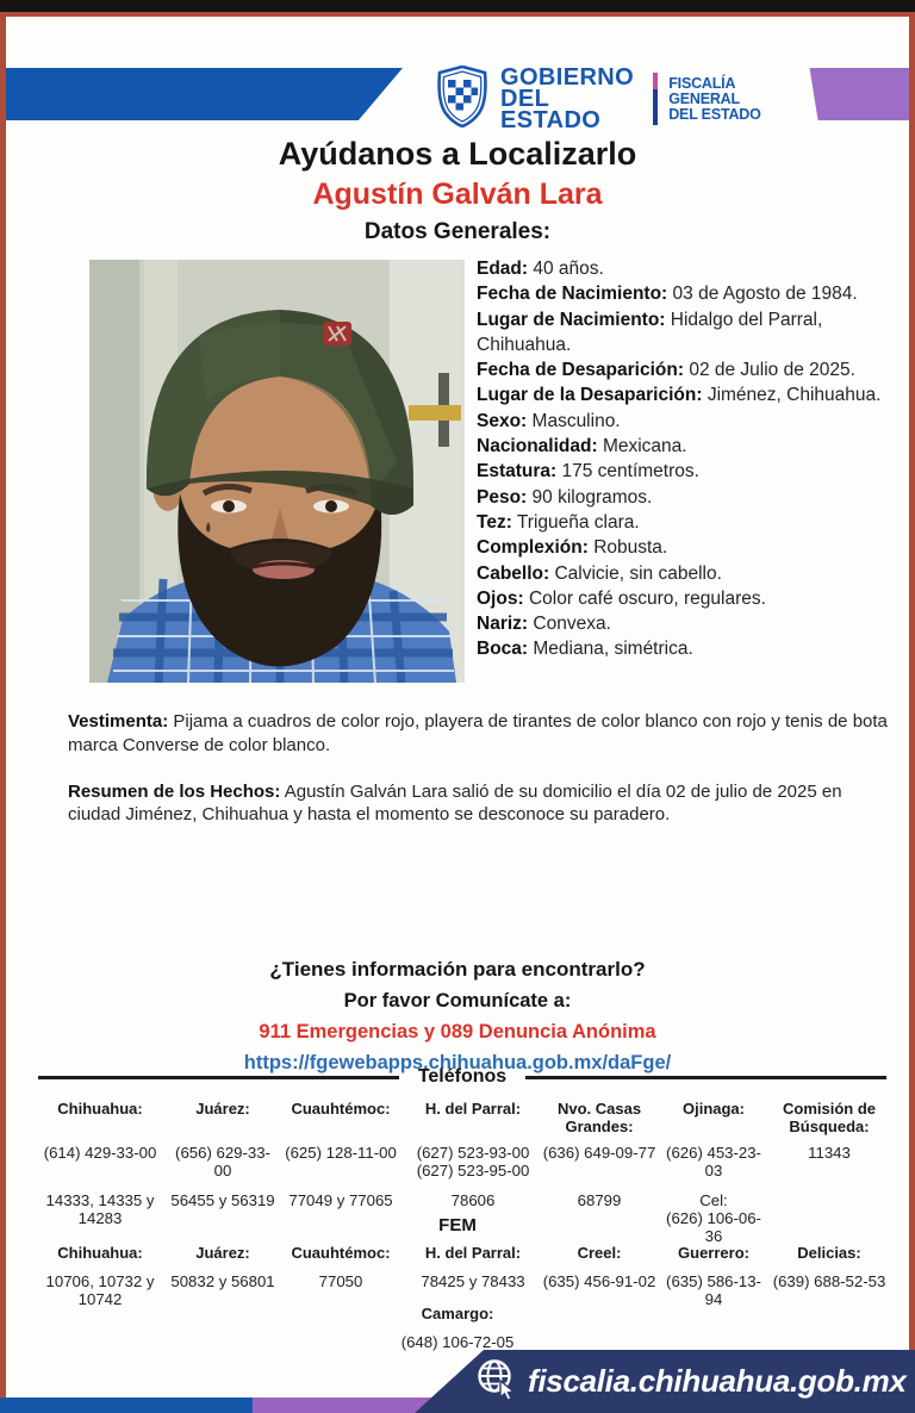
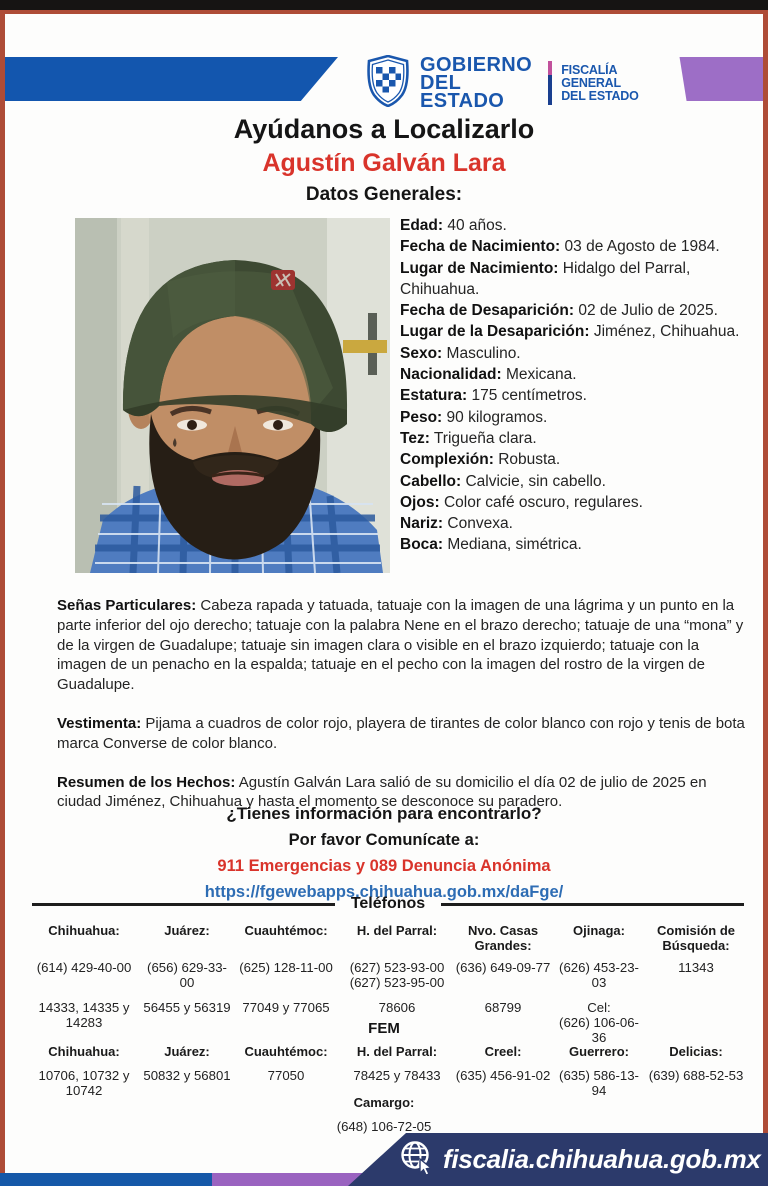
  GOBIERNO
  DEL ESTADO
  FISCALÍA GENERAL
  DEL ESTADO
  Ayúdanos a Localizarlo
  Agustín Galván Lara
  Datos Generales:
  Edad: 40 años.
  Fecha de Nacimiento: 03 de Agosto de 1984.
  Lugar de Nacimiento: Hidalgo del Parral, Chihuahua.
  Fecha de Desaparición: 02 de Julio de 2025.
  Lugar de la Desaparición: Jiménez, Chihuahua.
  Sexo: Masculino.
  Nacionalidad: Mexicana.
  Estatura: 175 centímetros.
  Peso: 90 kilogramos.
  Tez: Trigueña clara.
  Complexión: Robusta.
  Cabello: Calvicie, sin cabello.
  Ojos: Color café oscuro, regulares.
  Nariz: Convexa.
  Boca: Mediana, simétrica.
+ Señas Particulares: Cabeza rapada y tatuada, tatuaje con la imagen de una lágrima y un punto en la parte inferior del ojo derecho; tatuaje con la palabra Nene en el brazo derecho; tatuaje de una “mona” y de la virgen de Guadalupe; tatuaje sin imagen clara o visible en el brazo izquierdo; tatuaje con la imagen de un penacho en la espalda; tatuaje en el pecho con la imagen del rostro de la virgen de Guadalupe.
  Vestimenta: Pijama a cuadros de color rojo, playera de tirantes de color blanco con rojo y tenis de bota marca Converse de color blanco.
  Resumen de los Hechos: Agustín Galván Lara salió de su domicilio el día 02 de julio de 2025 en ciudad Jiménez, Chihuahua y hasta el momento se desconoce su paradero.
  ¿Tienes información para encontrarlo?
  Por favor Comunícate a:
  911 Emergencias y 089 Denuncia Anónima
  https://fgewebapps.chihuahua.gob.mx/daFge/
  Teléfonos
  Chihuahua:
- (614) 429-33-00
+ (614) 429-40-00
  14333, 14335 y 14283
  Juárez:
  (656) 629-33-00
  56455 y 56319
  Cuauhtémoc:
  (625) 128-11-00
  77049 y 77065
  H. del Parral:
  (627) 523-93-00
  (627) 523-95-00
  78606
  Nvo. Casas Grandes:
  (636) 649-09-77
  68799
  Ojinaga:
  (626) 453-23-03
  Cel:
  (626) 106-06-36
  Comisión de Búsqueda:
  11343
  FEM
  Chihuahua:
  10706, 10732 y 10742
  Juárez:
  50832 y 56801
  Cuauhtémoc:
  77050
  H. del Parral:
  78425 y 78433
  Creel:
  (635) 456-91-02
  Guerrero:
  (635) 586-13-94
  Delicias:
  (639) 688-52-53
  Camargo:
  (648) 106-72-05
  fiscalia.chihuahua.gob.mx
